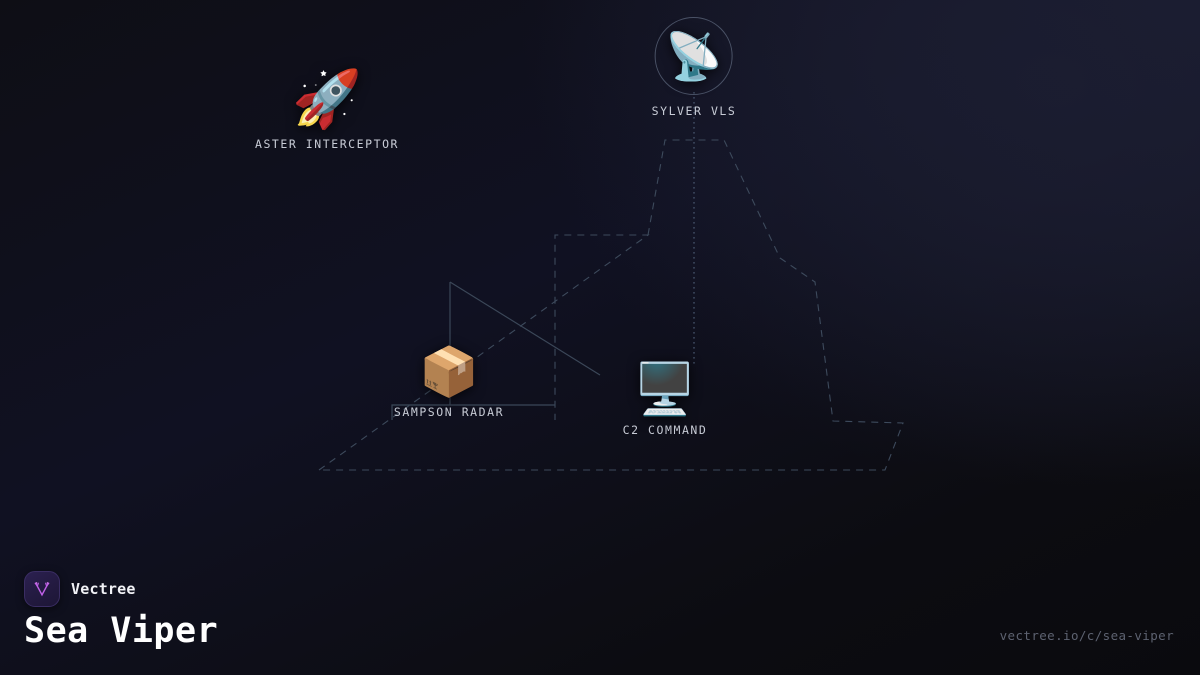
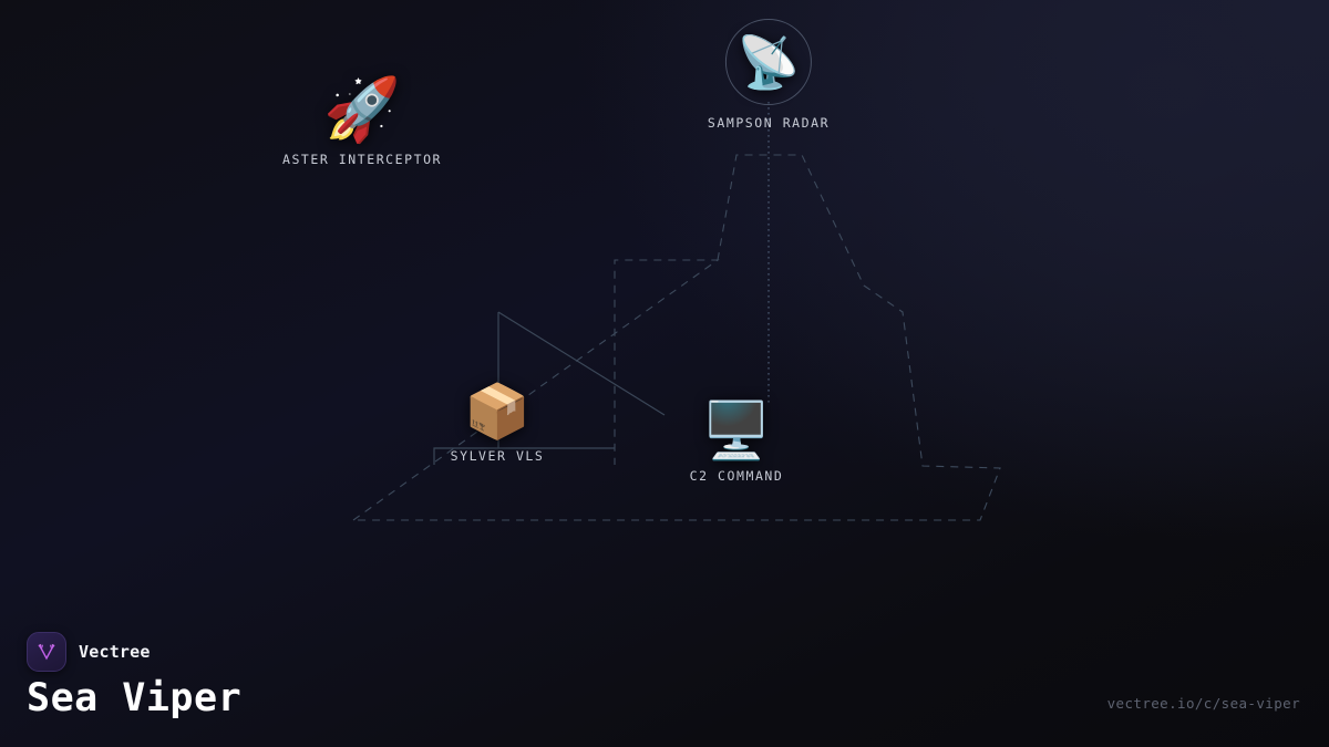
  🚀
  ASTER INTERCEPTOR
  📡
- SYLVER VLS
+ SAMPSON RADAR
  📦
- SAMPSON RADAR
+ SYLVER VLS
  🖥️
  C2 COMMAND
  Vectree
  Sea Viper
  vectree.io/c/sea-viper
